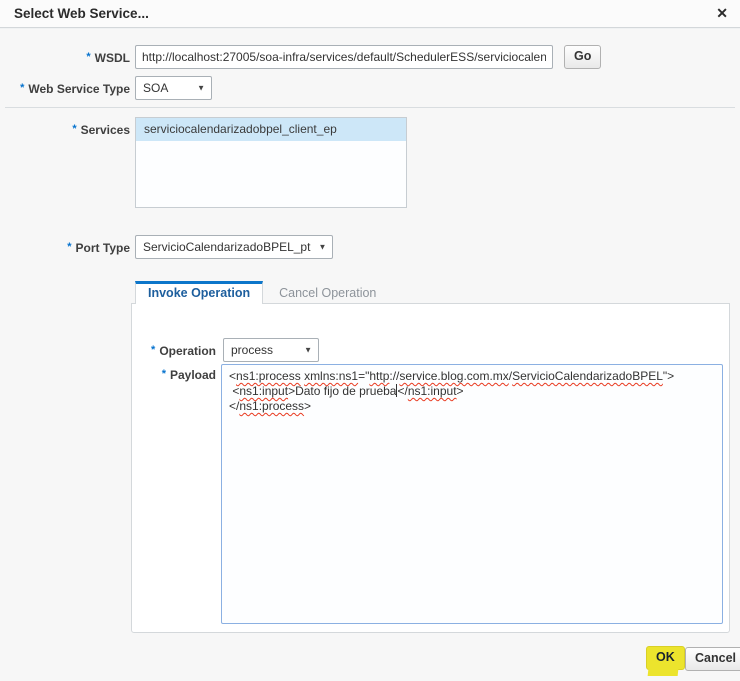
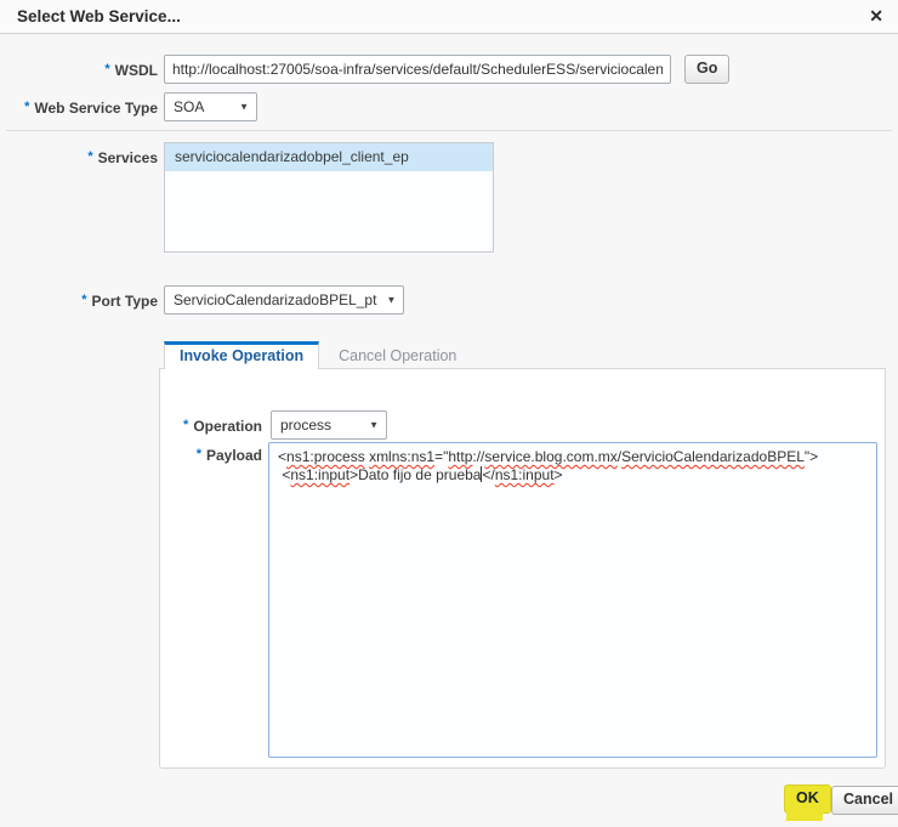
  Select Web Service...
  ✕
  * WSDL
  http://localhost:27005/soa-infra/services/default/SchedulerESS/serviciocalen
  Go
  * Web Service Type
  SOA
  ▼
  * Services
  serviciocalendarizadobpel_client_ep
  * Port Type
  ServicioCalendarizadoBPEL_pt
  ▼
  Invoke Operation
  Cancel Operation
  * Operation
  process
  ▼
  * Payload
  <ns1:process xmlns:ns1="http://service.blog.com.mx/ServicioCalendarizadoBPEL">
  <ns1:input>Dato fijo de prueba</ns1:input>
- </ns1:process>
  OK
  Cancel
